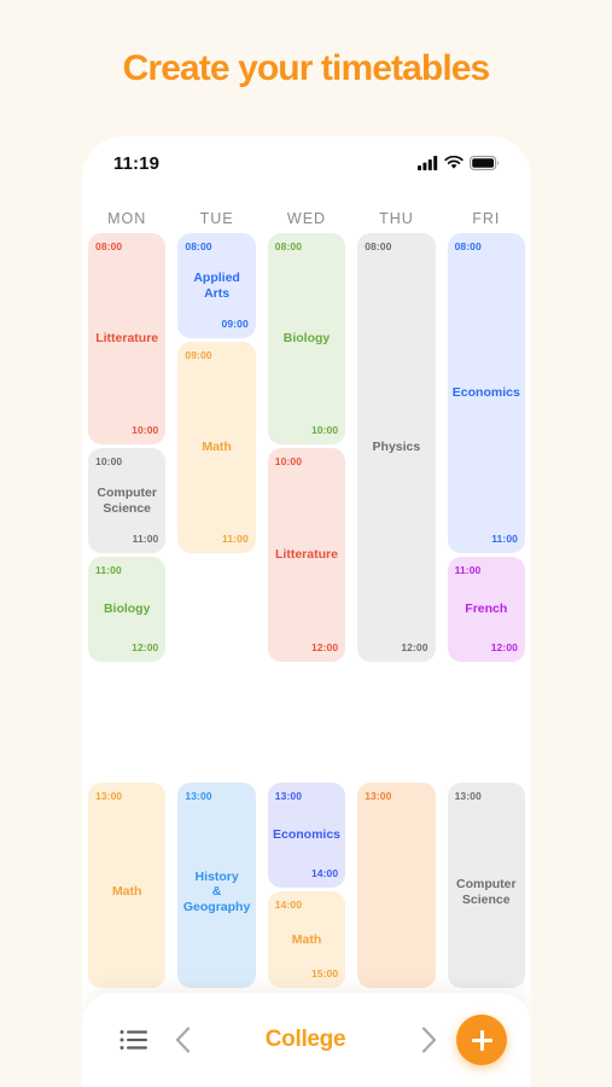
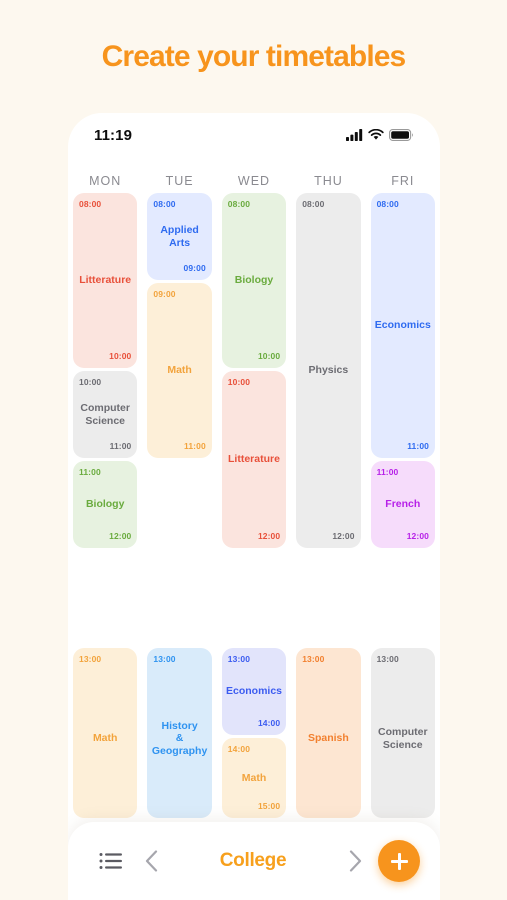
  Create your timetables
  11:19
  MON
  TUE
  WED
  THU
  FRI
  08:00
  Litterature
  10:00
  10:00
  Computer
  Science
  11:00
  11:00
  Biology
  12:00
  13:00
  Math
  08:00
  Applied Arts
  09:00
  09:00
  Math
  11:00
  13:00
  History
  &
  Geography
  08:00
  Biology
  10:00
  10:00
  Litterature
  12:00
  13:00
  Economics
  14:00
  14:00
  Math
  15:00
  08:00
  Physics
  12:00
  13:00
+ Spanish
  08:00
  Economics
  11:00
  11:00
  French
  12:00
  13:00
  Computer
  Science
  College
